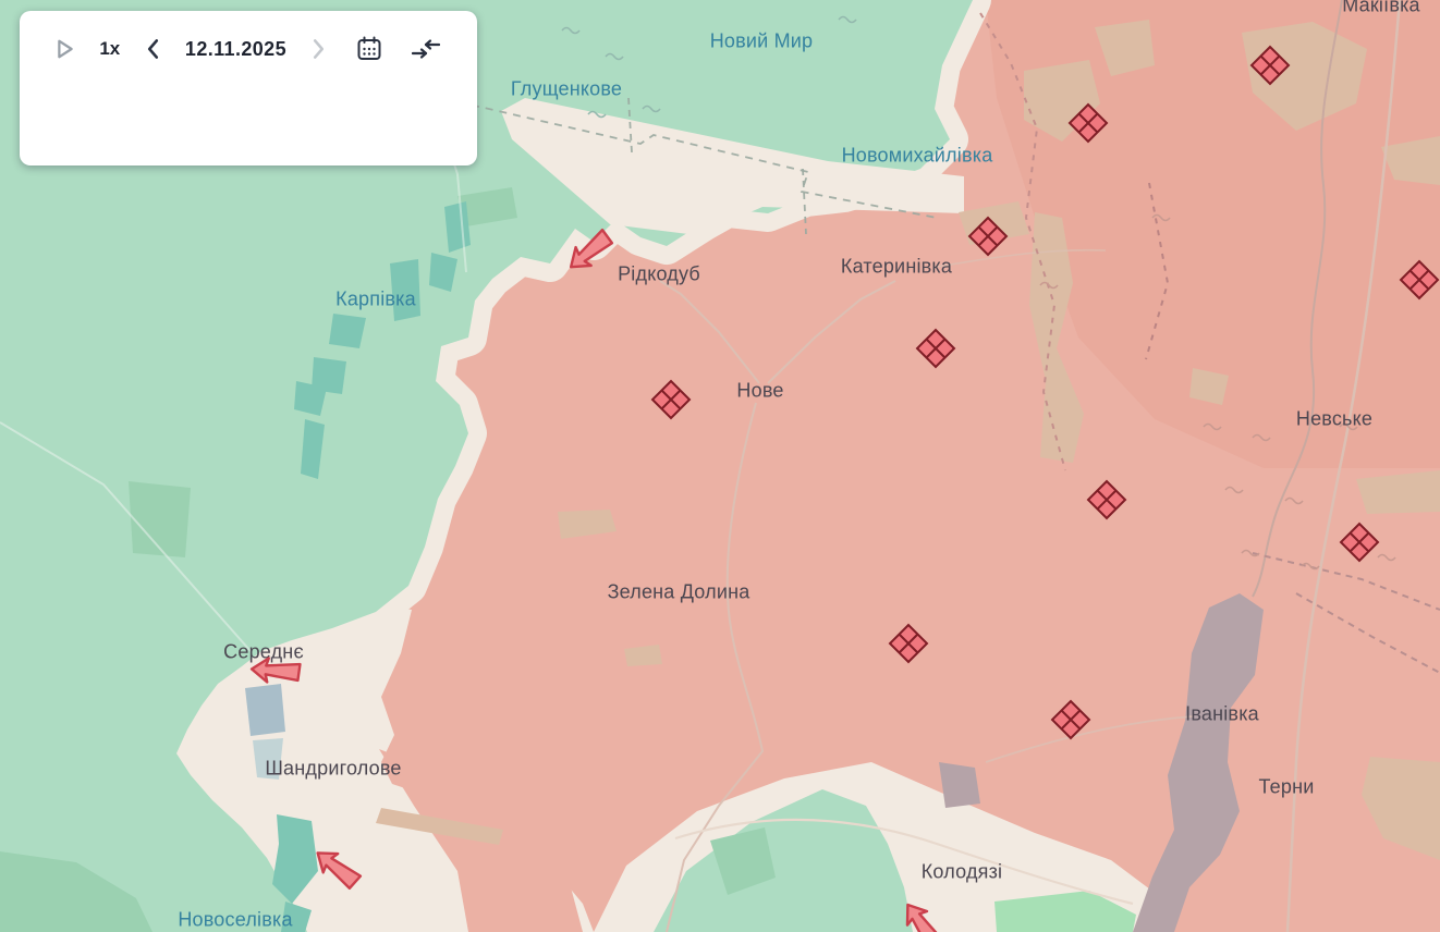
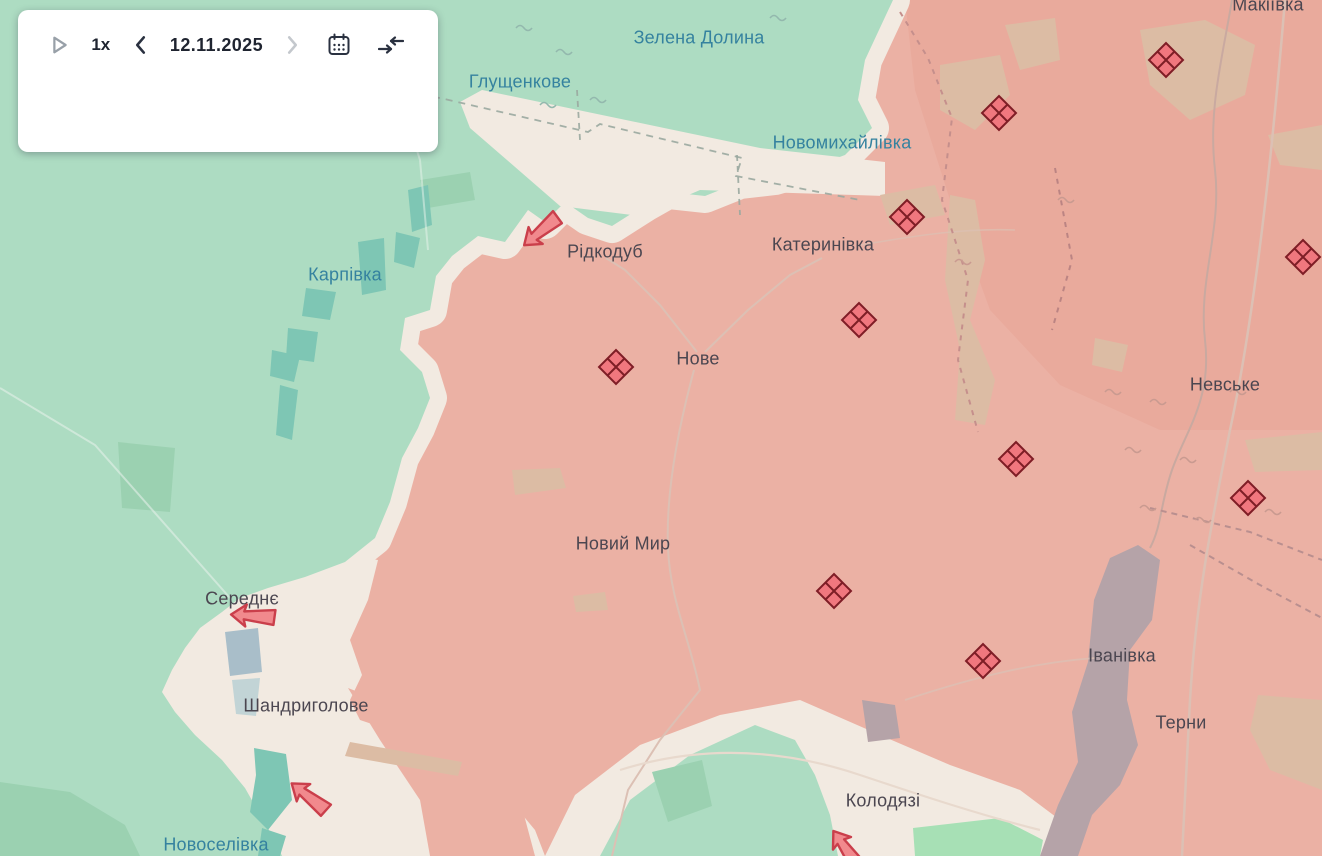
- Новий Мир
+ Зелена Долина
  Глущенкове
  Новомихайлівка
  Макіївка
  Карпівка
  Рідкодуб
  Катеринівка
  Нове
  Невське
- Зелена Долина
+ Новий Мир
  Середнє
  Шандриголове
  Іванівка
  Терни
  Колодязі
  Новоселівка
  1x
  12.11.2025
